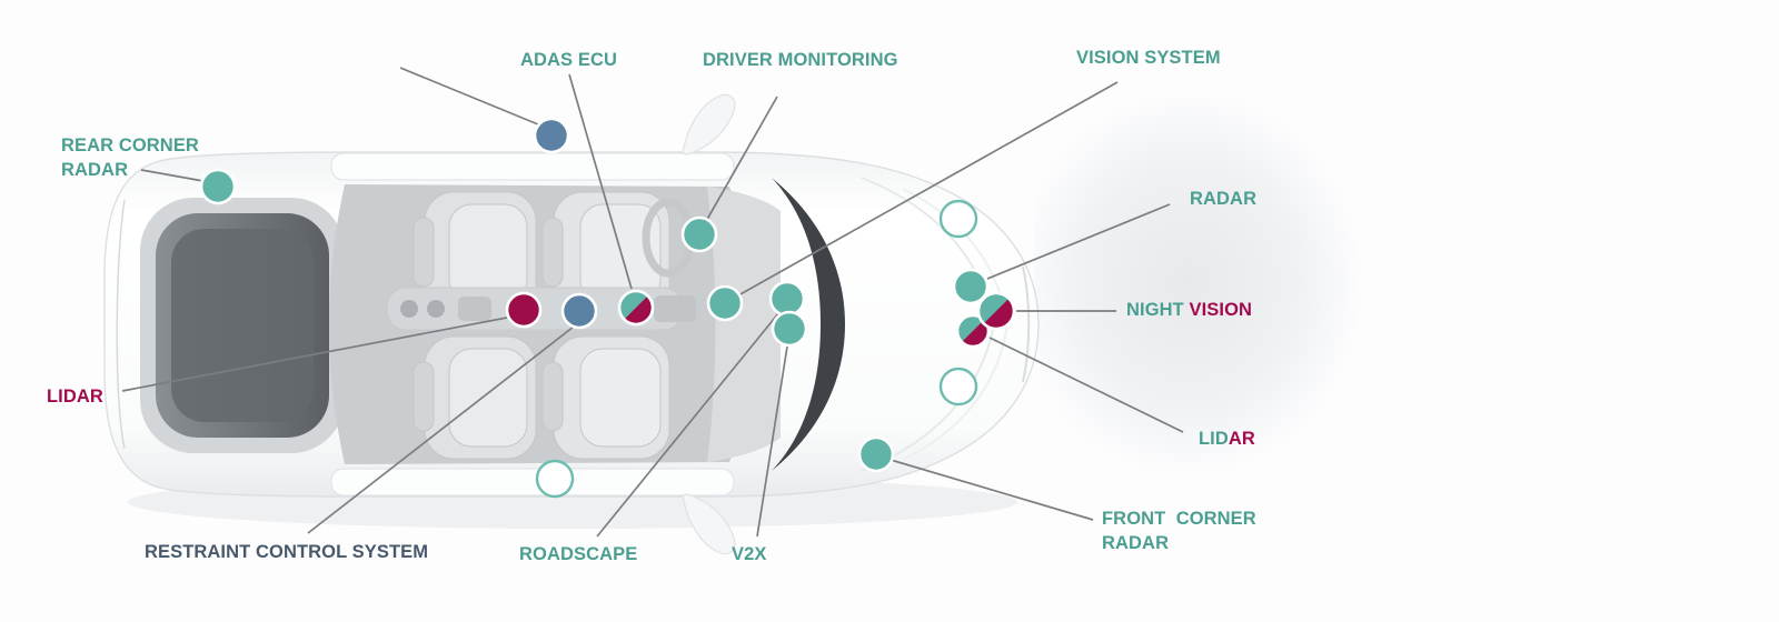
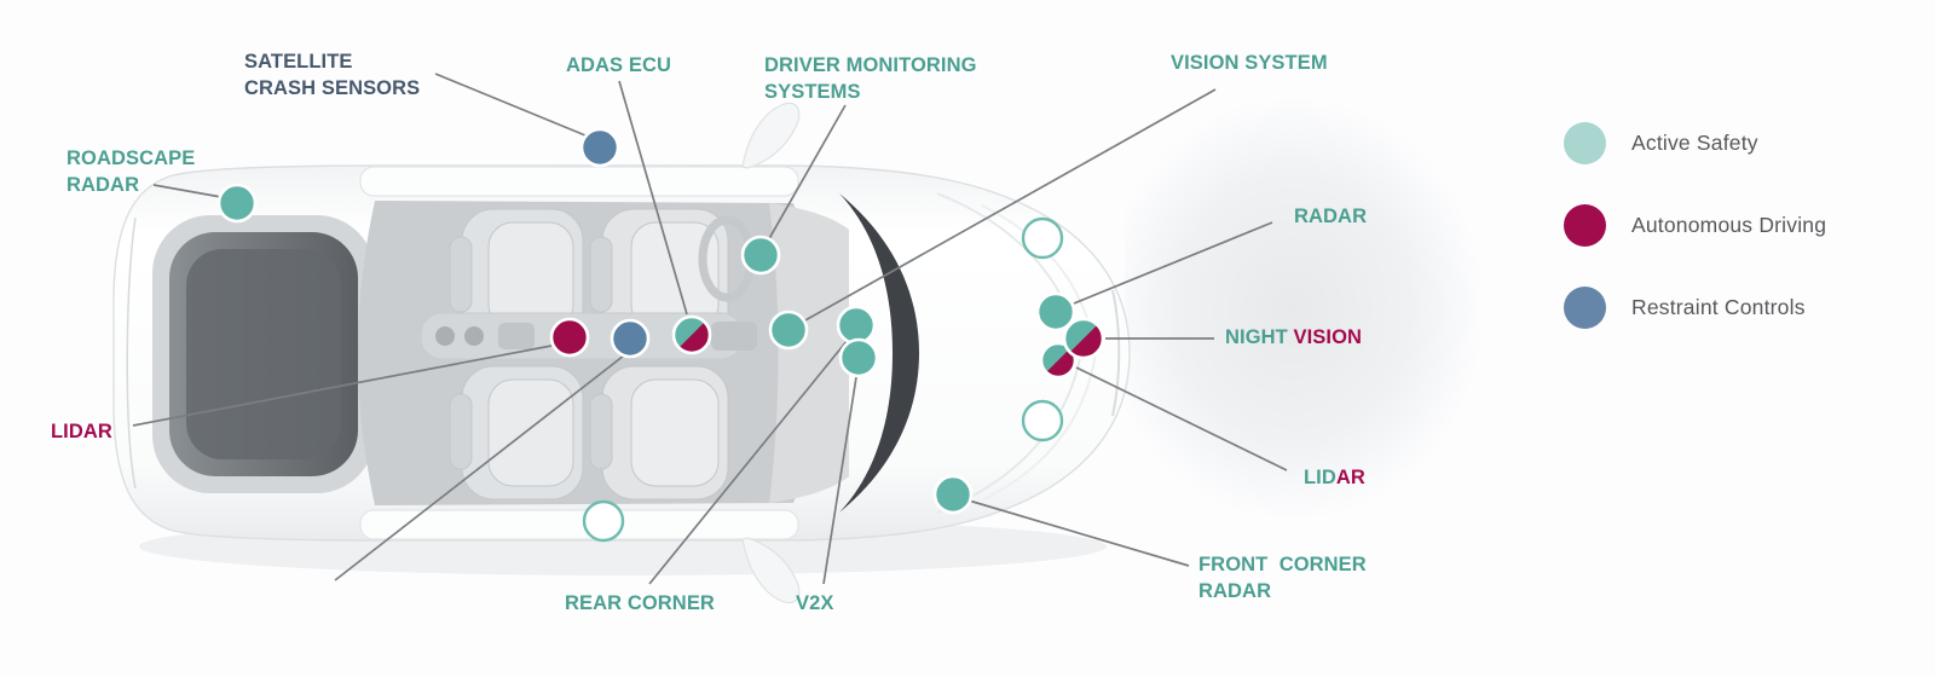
- REAR CORNER
+ ROADSCAPE
  RADAR
+ SATELLITE
+ CRASH SENSORS
  ADAS ECU
  DRIVER MONITORING
+ SYSTEMS
  VISION SYSTEM
  LIDAR
- RESTRAINT CONTROL SYSTEM
- ROADSCAPE
+ REAR CORNER
  V2X
  RADAR
  LIDAR
  NIGHT VISION
  FRONT CORNER
  RADAR
+ Active Safety
+ Autonomous Driving
+ Restraint Controls
